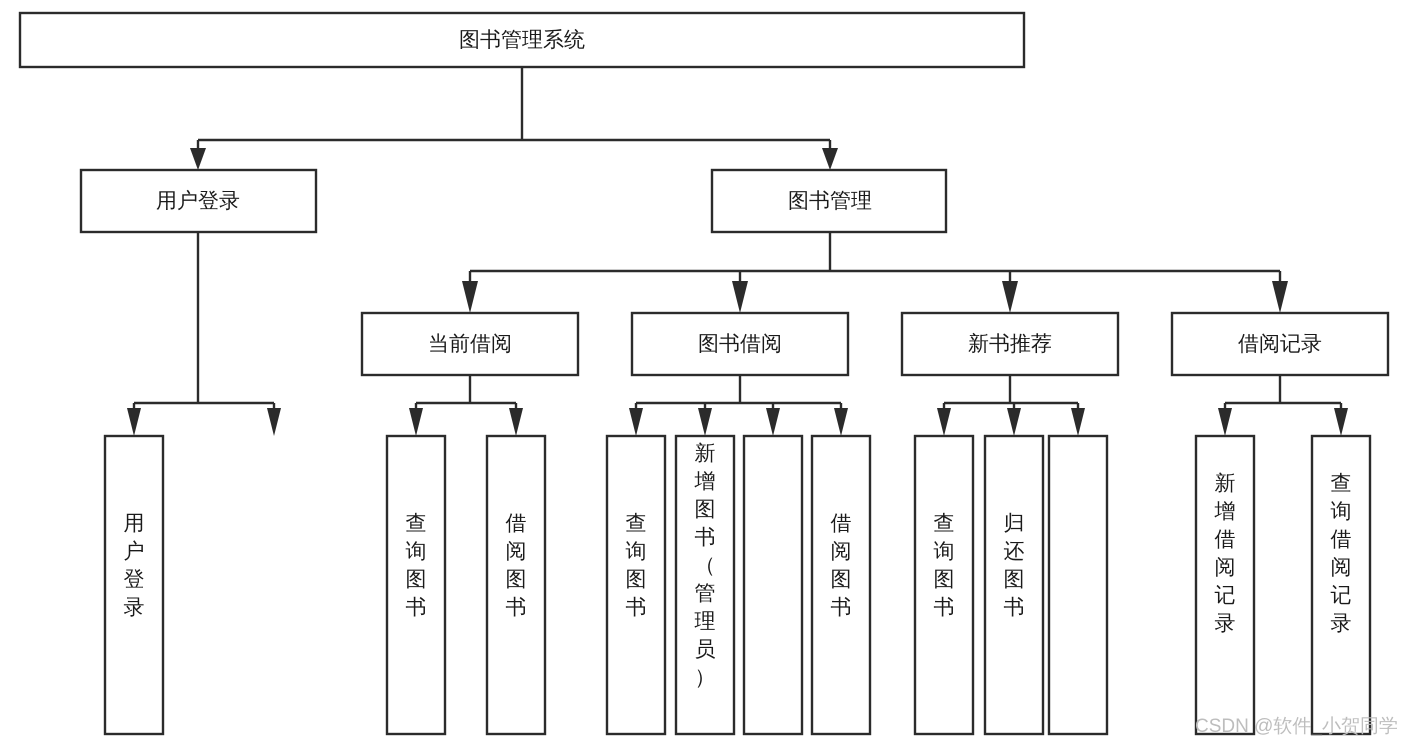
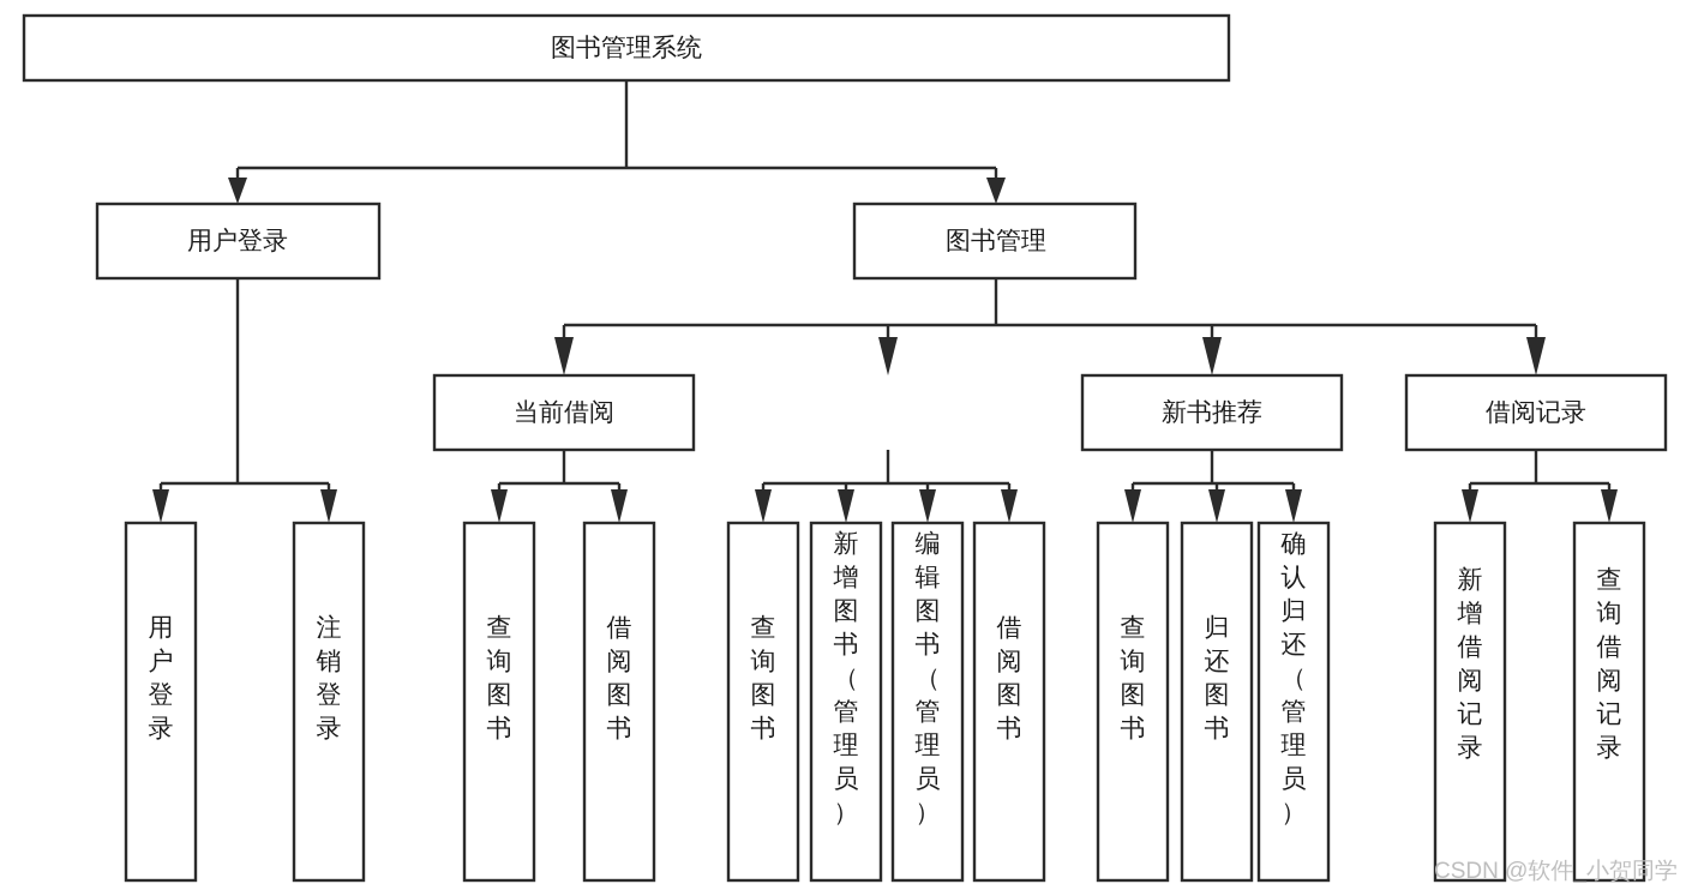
  图书管理系统
  用户登录
  图书管理
  当前借阅
- 图书借阅
  新书推荐
  借阅记录
  用户登录
+ 注销登录
  查询图书
  借阅图书
  查询图书
  新增图书（管理员）
+ 编辑图书（管理员）
  借阅图书
  查询图书
  归还图书
+ 确认归还（管理员）
  新增借阅记录
  查询借阅记录
  CSDN @软件_小贺同学
